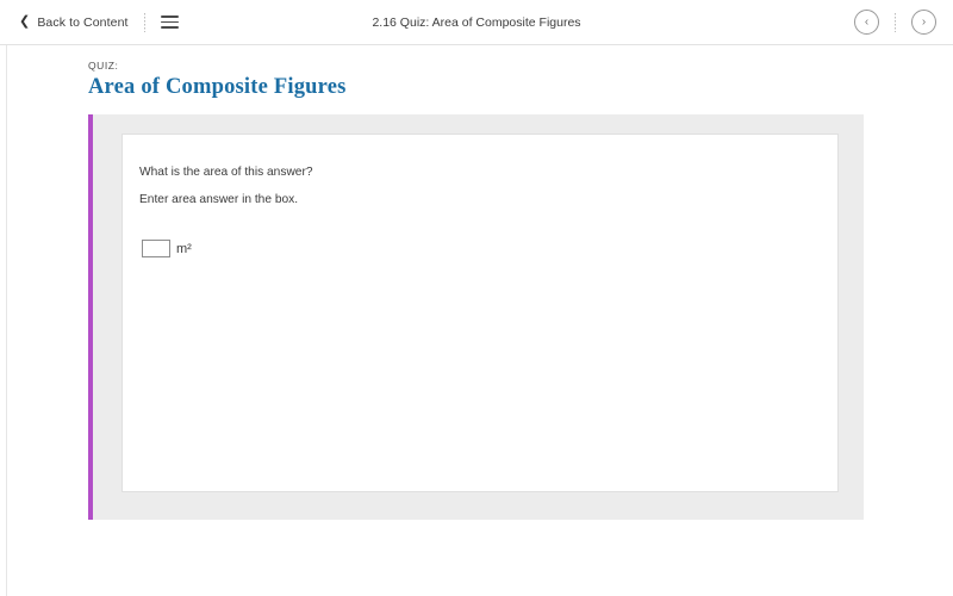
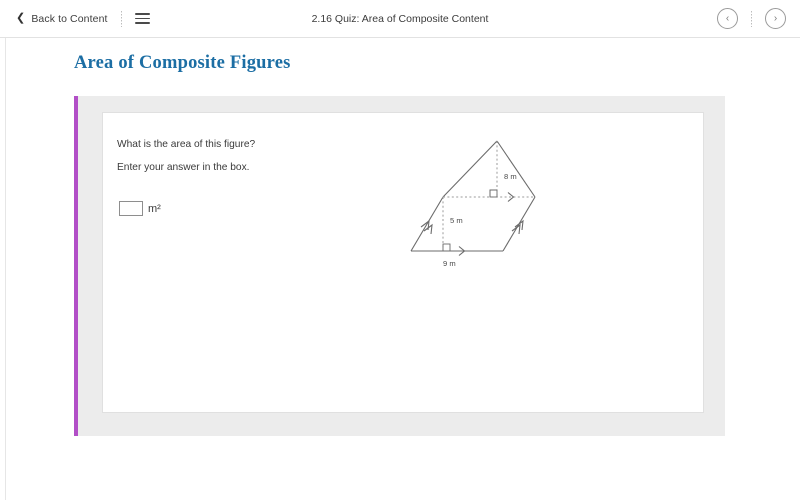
  ❮
  Back to Content
- 2.16 Quiz: Area of Composite Figures
+ 2.16 Quiz: Area of Composite Content
  ‹
  ›
- QUIZ:
  Area of Composite Figures
- What is the area of this answer?
+ What is the area of this figure?
- Enter area answer in the box.
+ Enter your answer in the box.
  m²
+ 8 m
+ 5 m
+ 9 m
